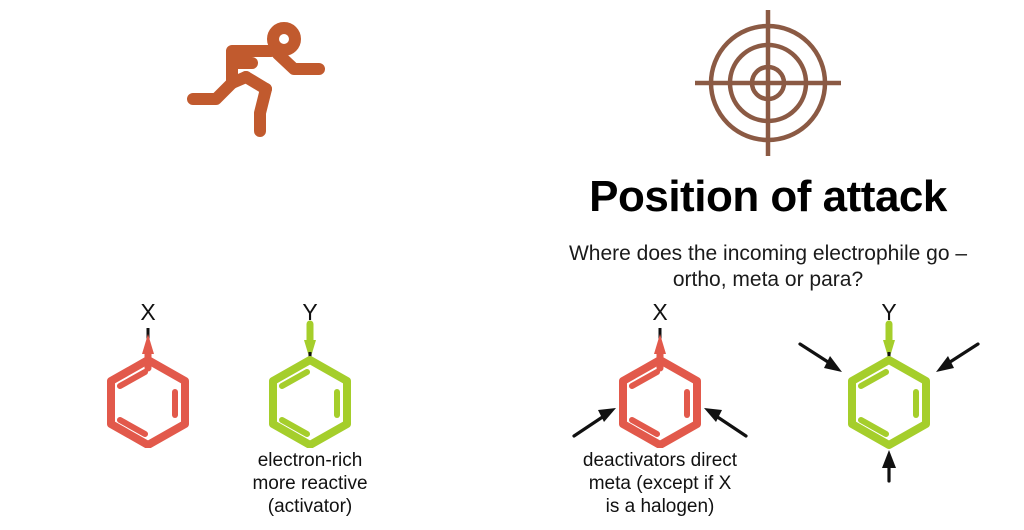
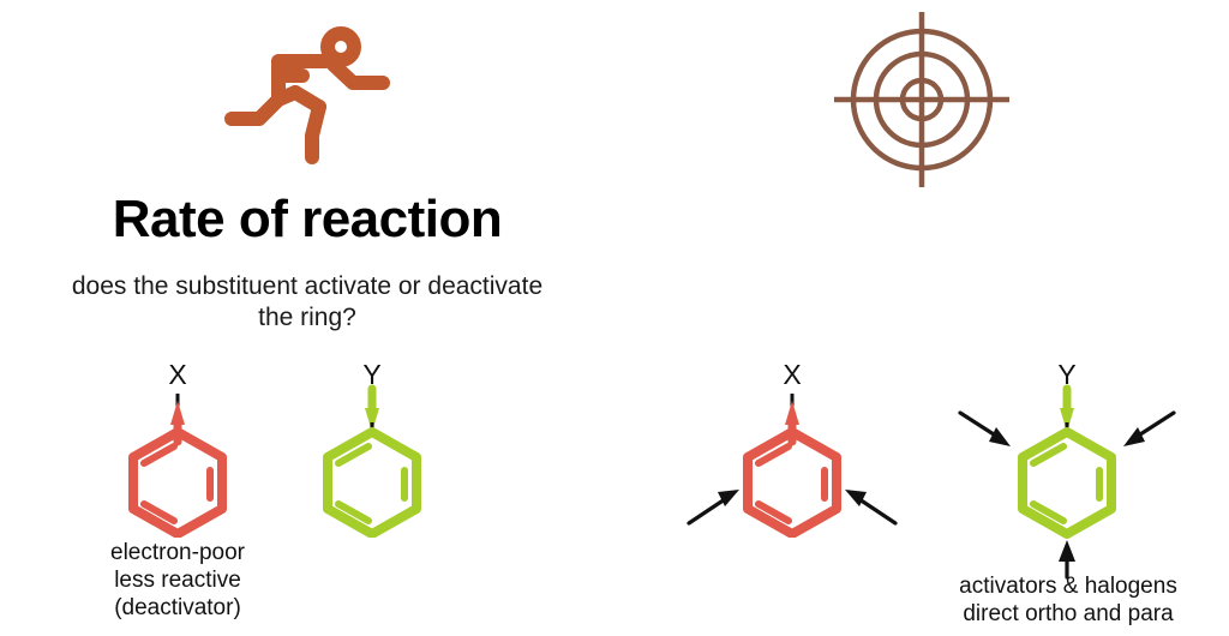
+ Rate of reaction
+ does the substituent activate or deactivate
+ the ring?
  X
+ electron-poor
+ less reactive
+ (deactivator)
  Y
- electron-rich
- more reactive
- (activator)
- Position of attack
- Where does the incoming electrophile go –
- ortho, meta or para?
  X
- deactivators direct
- meta (except if X
- is a halogen)
  Y
+ activators & halogens
+ direct ortho and para
